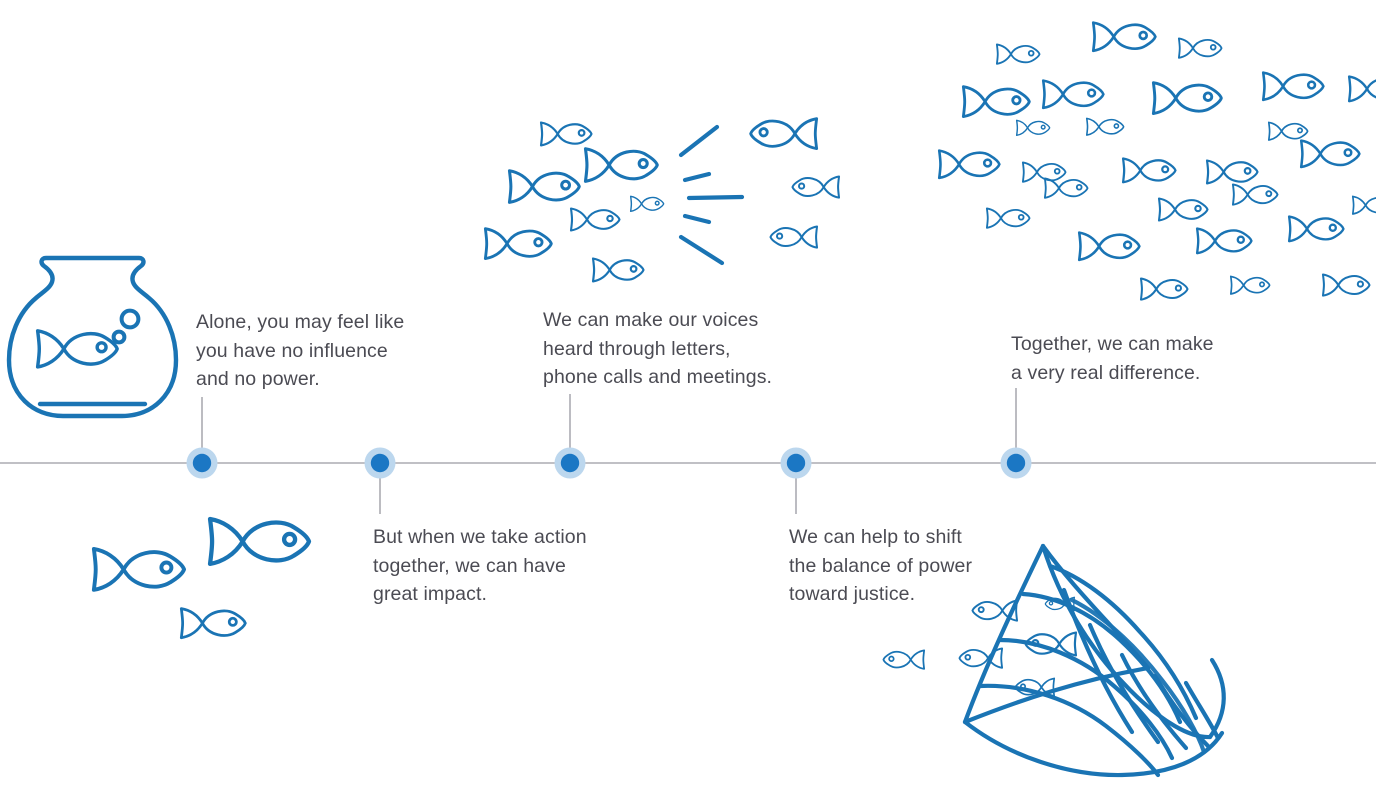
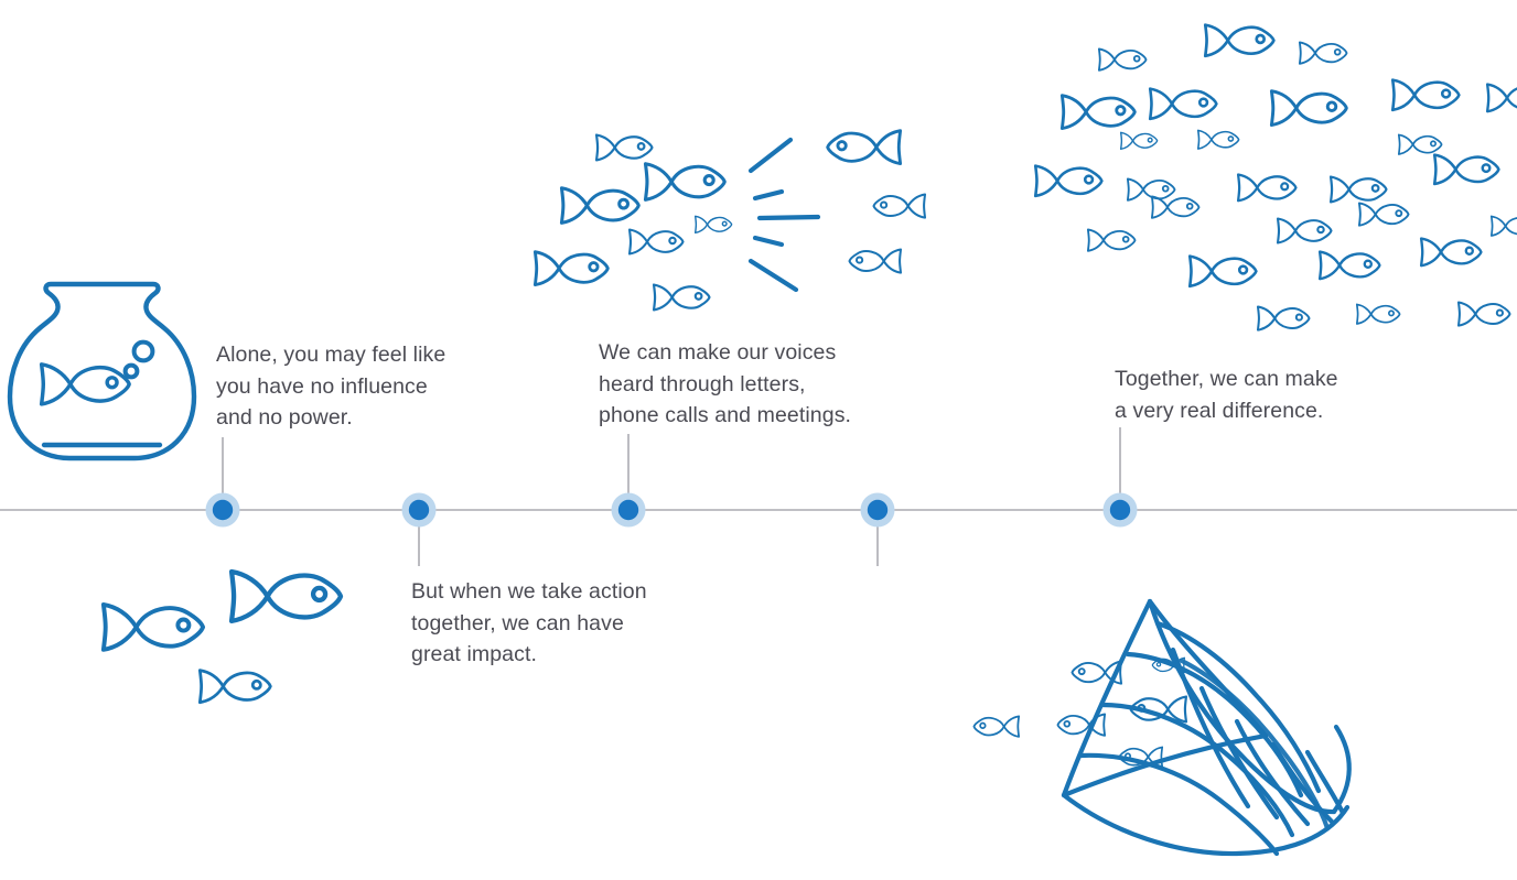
  Alone, you may feel like
  you have no influence
  and no power.
  But when we take action
  together, we can have
  great impact.
  We can make our voices
  heard through letters,
  phone calls and meetings.
- We can help to shift
- the balance of power
- toward justice.
  Together, we can make
  a very real difference.
